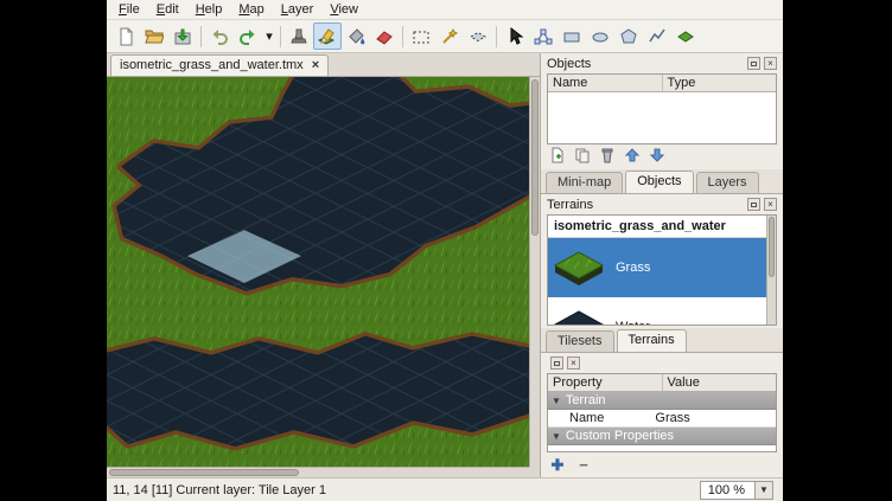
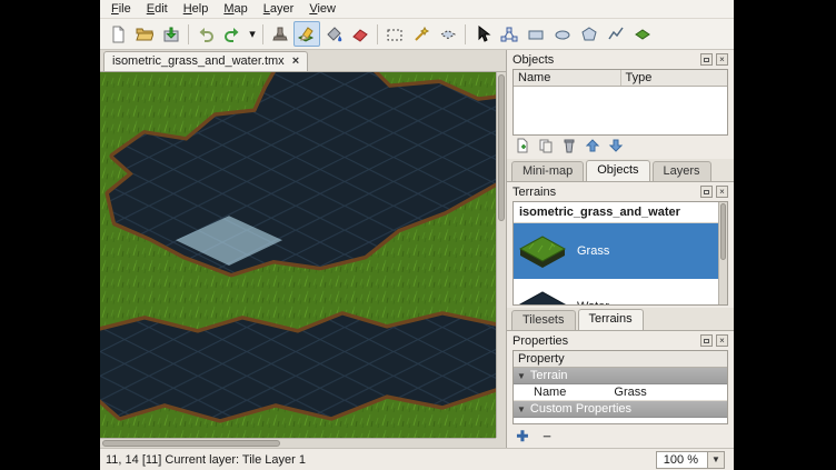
  File
  Edit
  Help
  Map
  Layer
  View
  ▾
  isometric_grass_and_water.tmx
  ×
  Objects
  ×
  Name
  Type
  Mini-map
  Objects
  Layers
  Terrains
  ×
  isometric_grass_and_water
  Grass
  Tilesets
  Terrains
+ Properties
  ×
  Property
- Value
  ▼
  Terrain
  Name
  Grass
  ▼
  Custom Properties
  ✚
  −
  11, 14 [11] Current layer: Tile Layer 1
  100 %
  ▼
